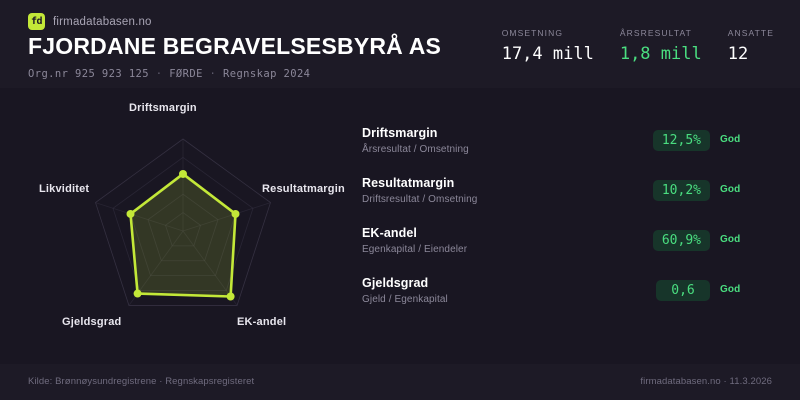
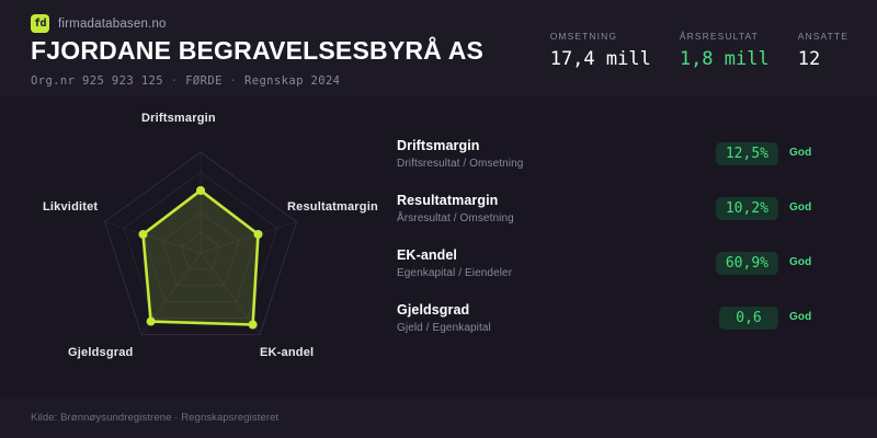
  fd
  firmadatabasen.no
  FJORDANE BEGRAVELSESBYRÅ AS
  Org.nr 925 923 125 · FØRDE · Regnskap 2024
  OMSETNING
  17,4 mill
  ÅRSRESULTAT
  1,8 mill
  ANSATTE
  12
  Driftsmargin
  Resultatmargin
  EK-andel
  Gjeldsgrad
  Likviditet
  Driftsmargin
- Årsresultat / Omsetning
+ Driftsresultat / Omsetning
  12,5%
  God
  Resultatmargin
- Driftsresultat / Omsetning
+ Årsresultat / Omsetning
  10,2%
  God
  EK-andel
  Egenkapital / Eiendeler
  60,9%
  God
  Gjeldsgrad
  Gjeld / Egenkapital
  0,6
  God
  Kilde: Brønnøysundregistrene · Regnskapsregisteret
- firmadatabasen.no · 11.3.2026
